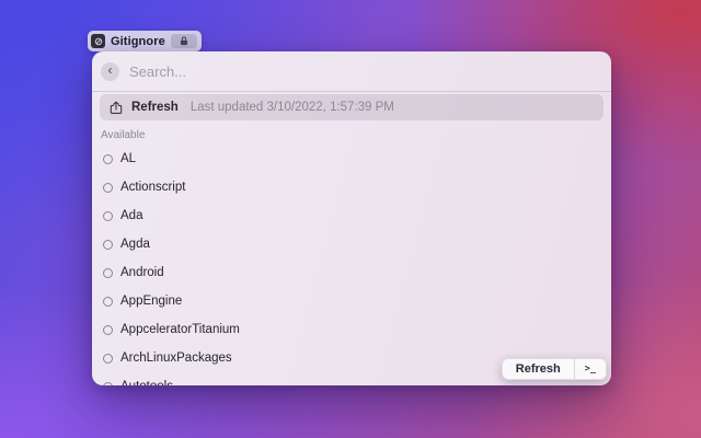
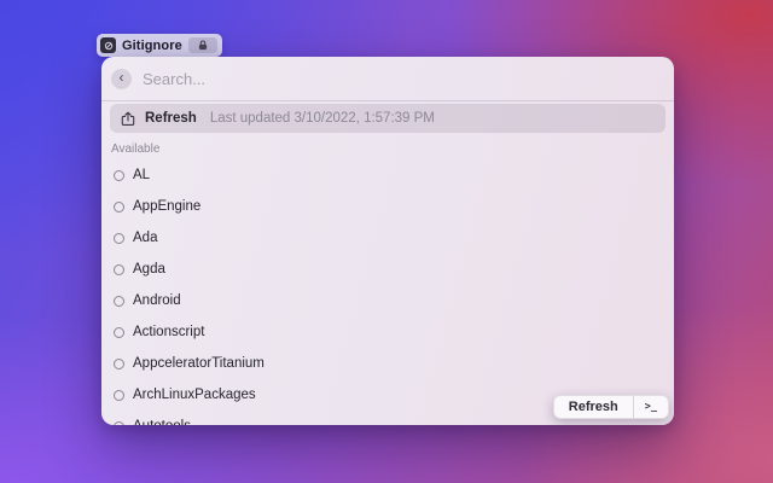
  Gitignore
  ‹
  Search...
  Refresh
  Last updated 3/10/2022, 1:57:39 PM
  Available
  AL
- Actionscript
+ AppEngine
  Ada
  Agda
  Android
- AppEngine
+ Actionscript
  AppceleratorTitanium
  ArchLinuxPackages
  Refresh
  >_
